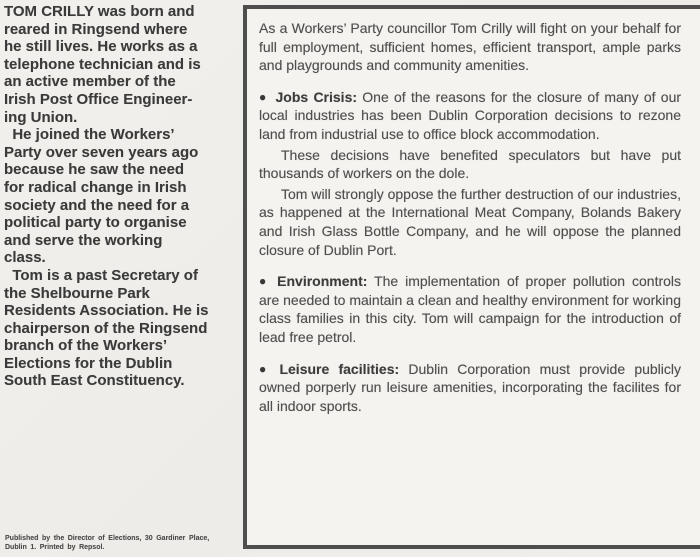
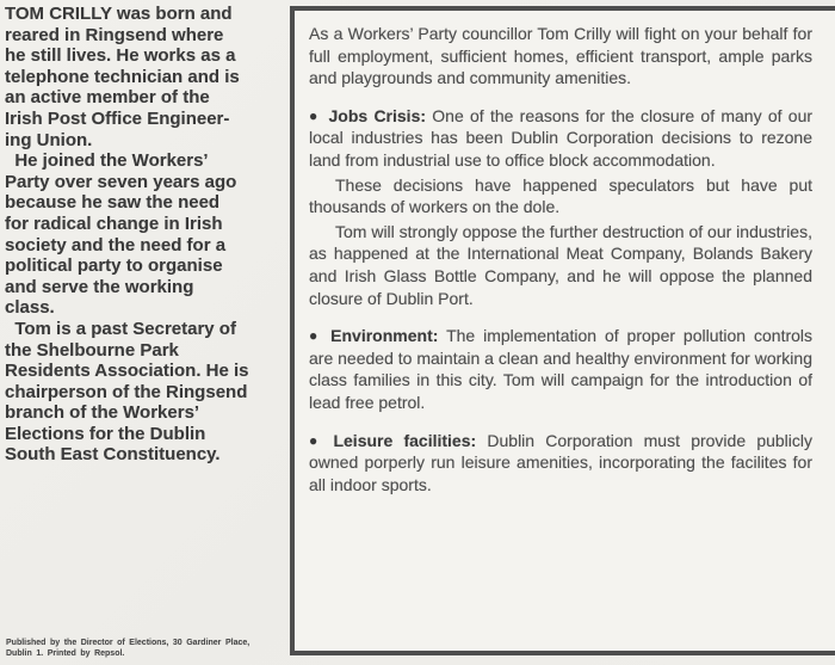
  TOM CRILLY was born and
  reared in Ringsend where
  he still lives. He works as a
  telephone technician and is
  an active member of the
  Irish Post Office Engineer-
  ing Union.
  He joined the Workers’
  Party over seven years ago
  because he saw the need
  for radical change in Irish
  society and the need for a
  political party to organise
  and serve the working
  class.
  Tom is a past Secretary of
  the Shelbourne Park
  Residents Association. He is
  chairperson of the Ringsend
  branch of the Workers’
  Elections for the Dublin
  South East Constituency.
  As a Workers’ Party councillor Tom Crilly will fight on your behalf for full employment, sufficient homes, efficient transport, ample parks and playgrounds and community amenities.
  ● Jobs Crisis: One of the reasons for the closure of many of our local industries has been Dublin Corporation decisions to rezone land from industrial use to office block accommodation.
- These decisions have benefited speculators but have put thousands of workers on the dole.
+ These decisions have happened speculators but have put thousands of workers on the dole.
  Tom will strongly oppose the further destruction of our industries, as happened at the International Meat Company, Bolands Bakery and Irish Glass Bottle Company, and he will oppose the planned closure of Dublin Port.
  ● Environment: The implementation of proper pollution controls are needed to maintain a clean and healthy environment for working class families in this city. Tom will campaign for the introduction of lead free petrol.
  ● Leisure facilities: Dublin Corporation must provide publicly owned porperly run leisure amenities, incorporating the facilites for all indoor sports.
